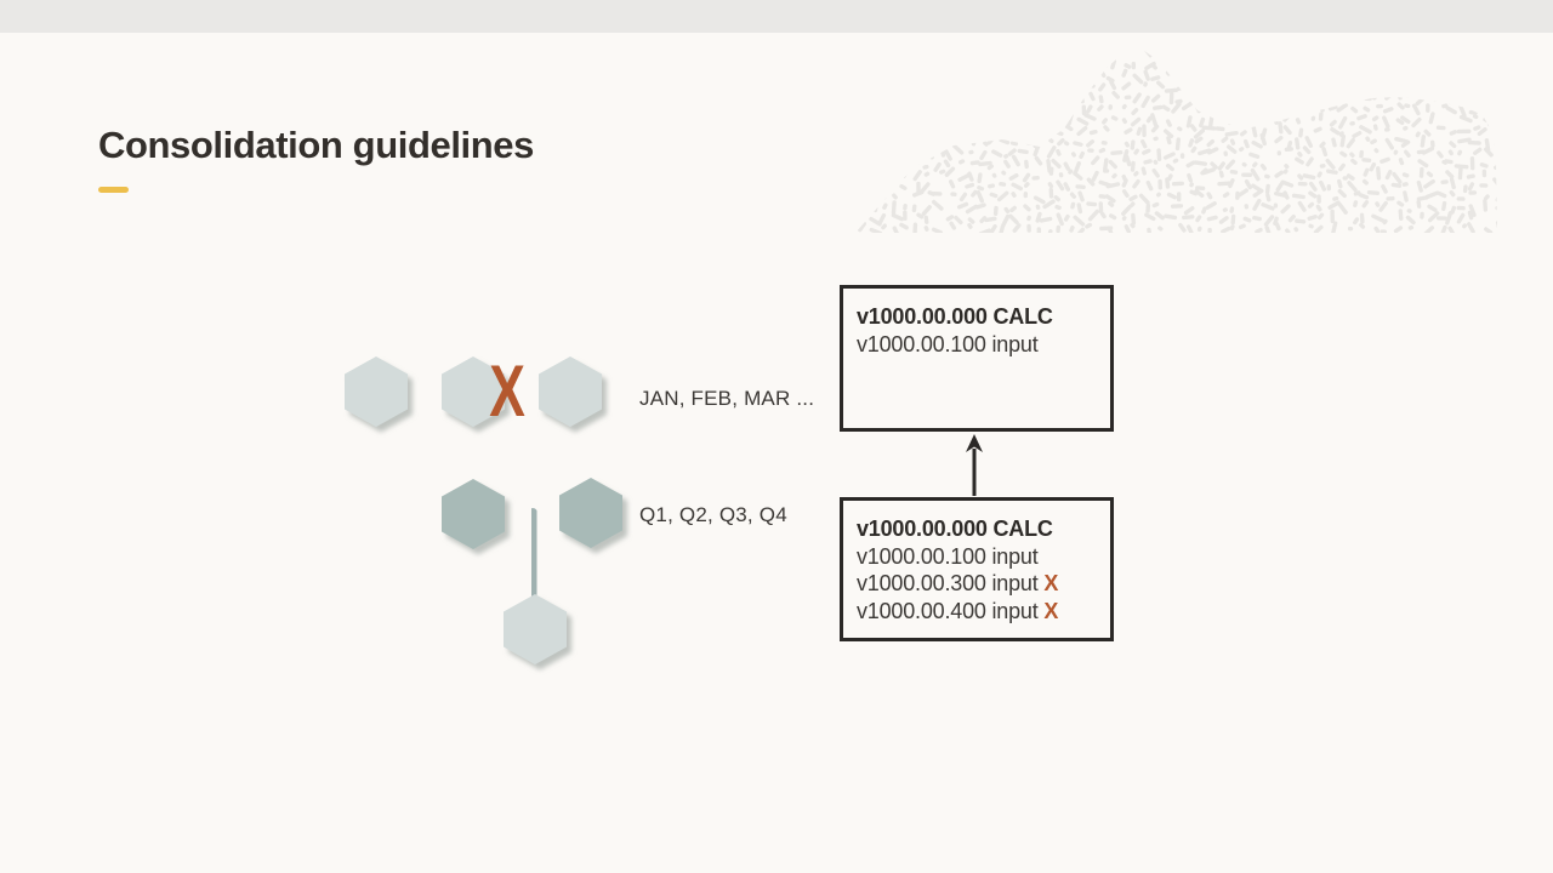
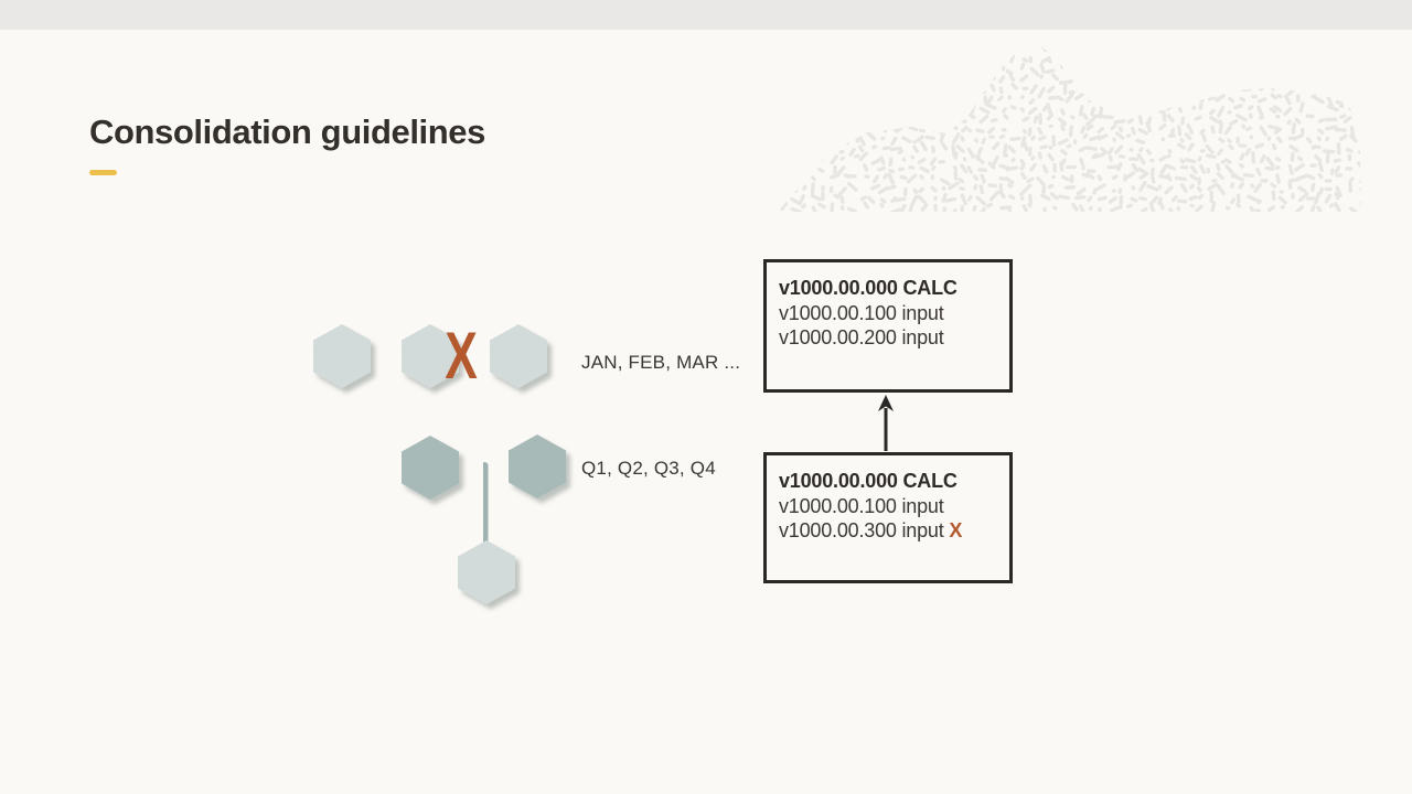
  Consolidation guidelines
  X
  JAN, FEB, MAR ...
  Q1, Q2, Q3, Q4
  v1000.00.000 CALC
  v1000.00.100 input
+ v1000.00.200 input
  v1000.00.000 CALC
  v1000.00.100 input
  v1000.00.300 input X
- v1000.00.400 input X
